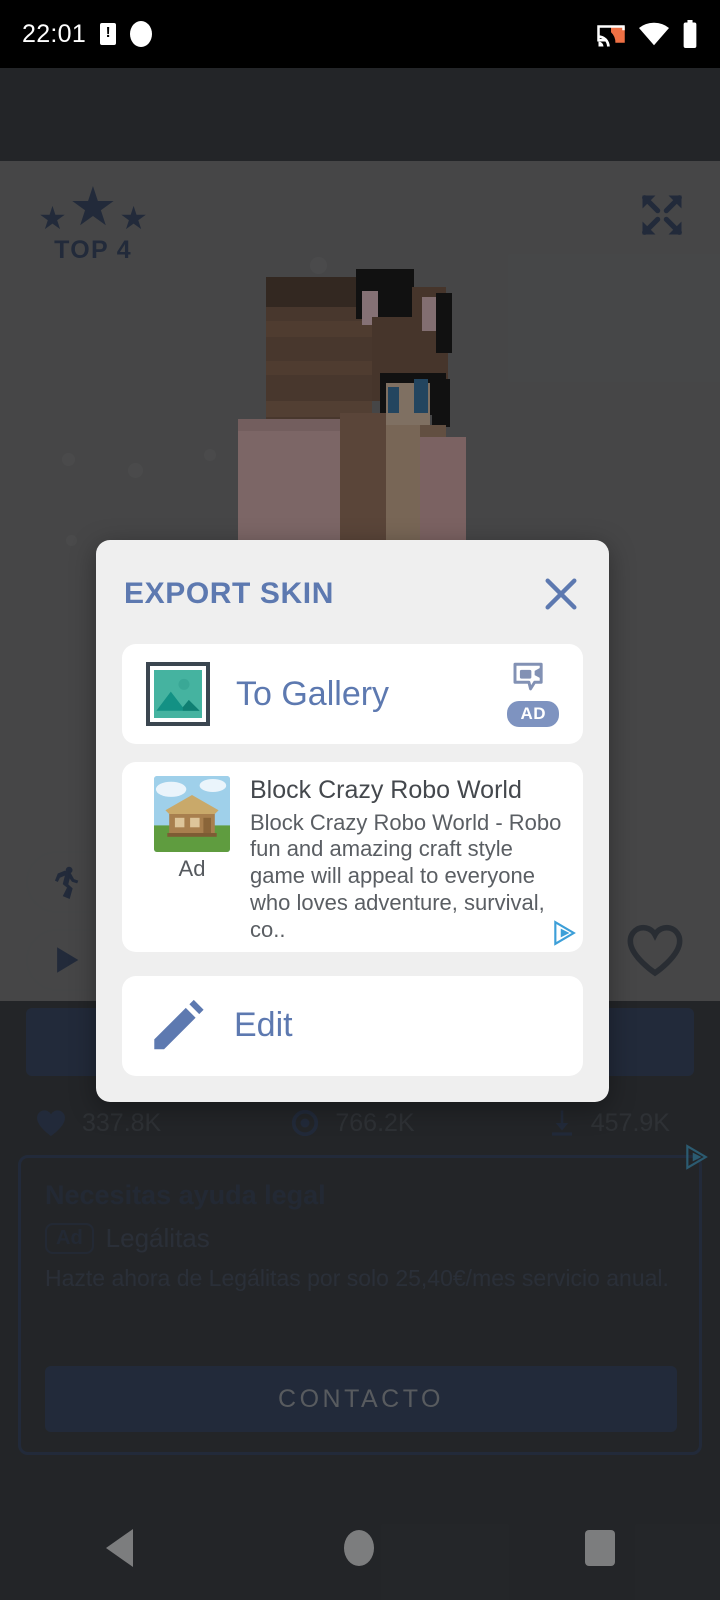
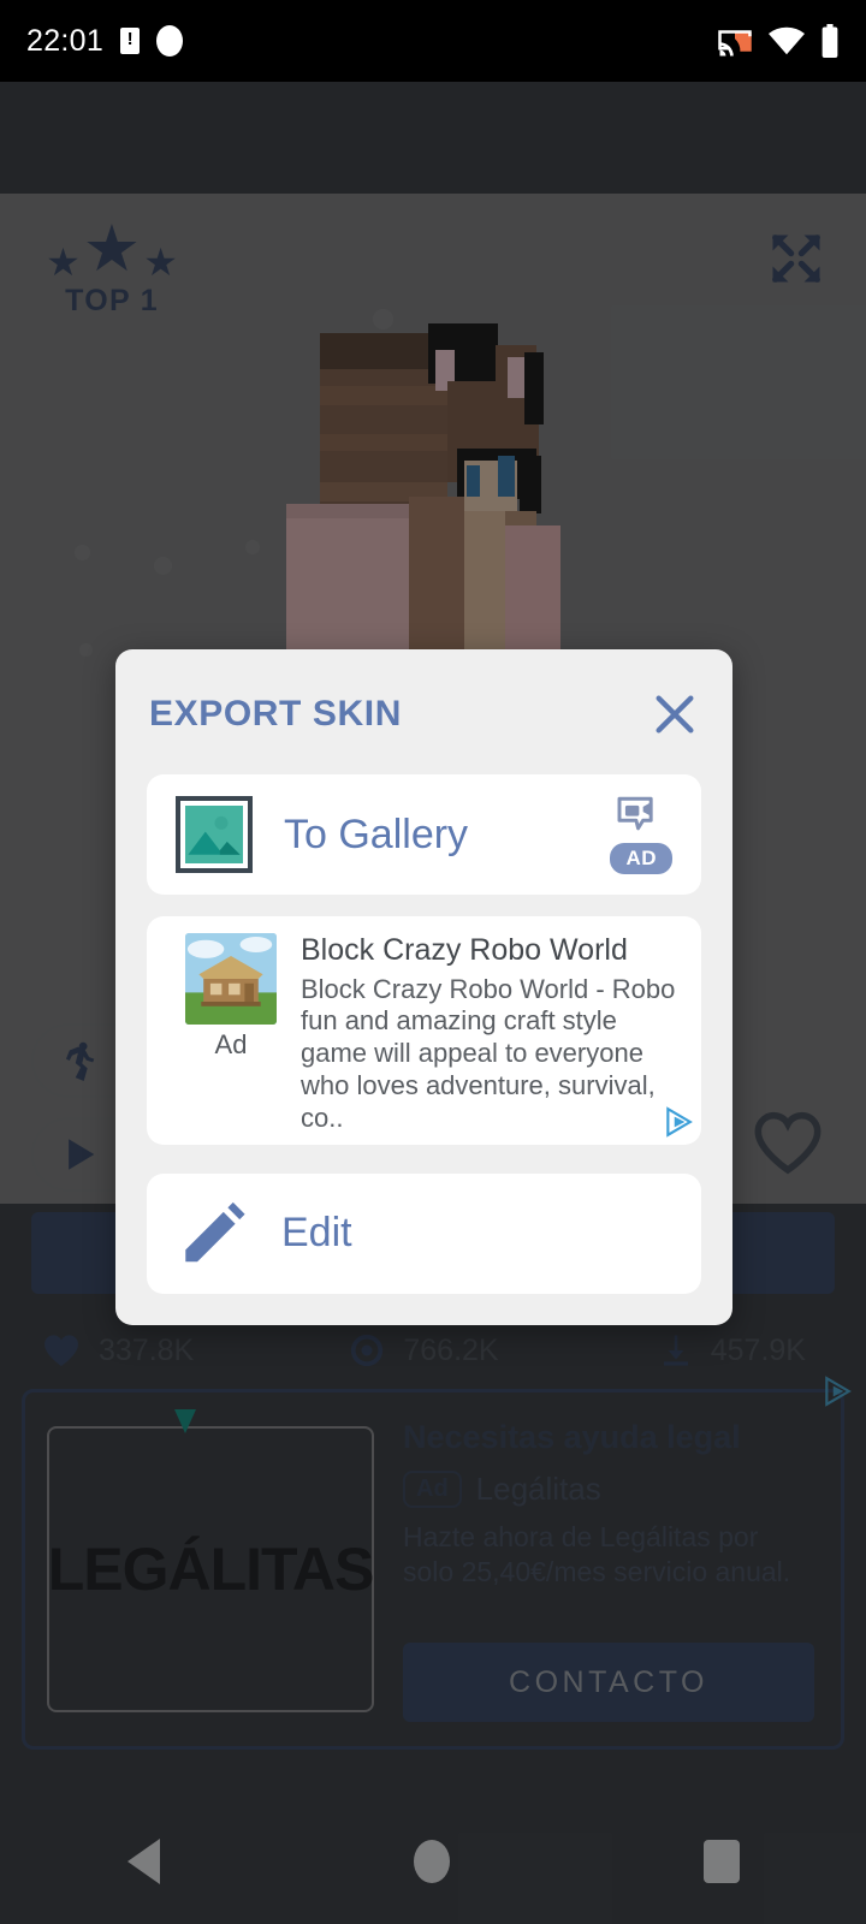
  22:01
  ★
  ★
  ★
- TOP 4
+ TOP 1
+ LEGÁLITAS
  CONTACTO
  EXPORT SKIN
  To Gallery
  AD
  Ad
  Block Crazy Robo World
  Block Crazy Robo World - Robo fun and amazing craft style game will appeal to everyone who loves adventure, survival, co..
  Edit
